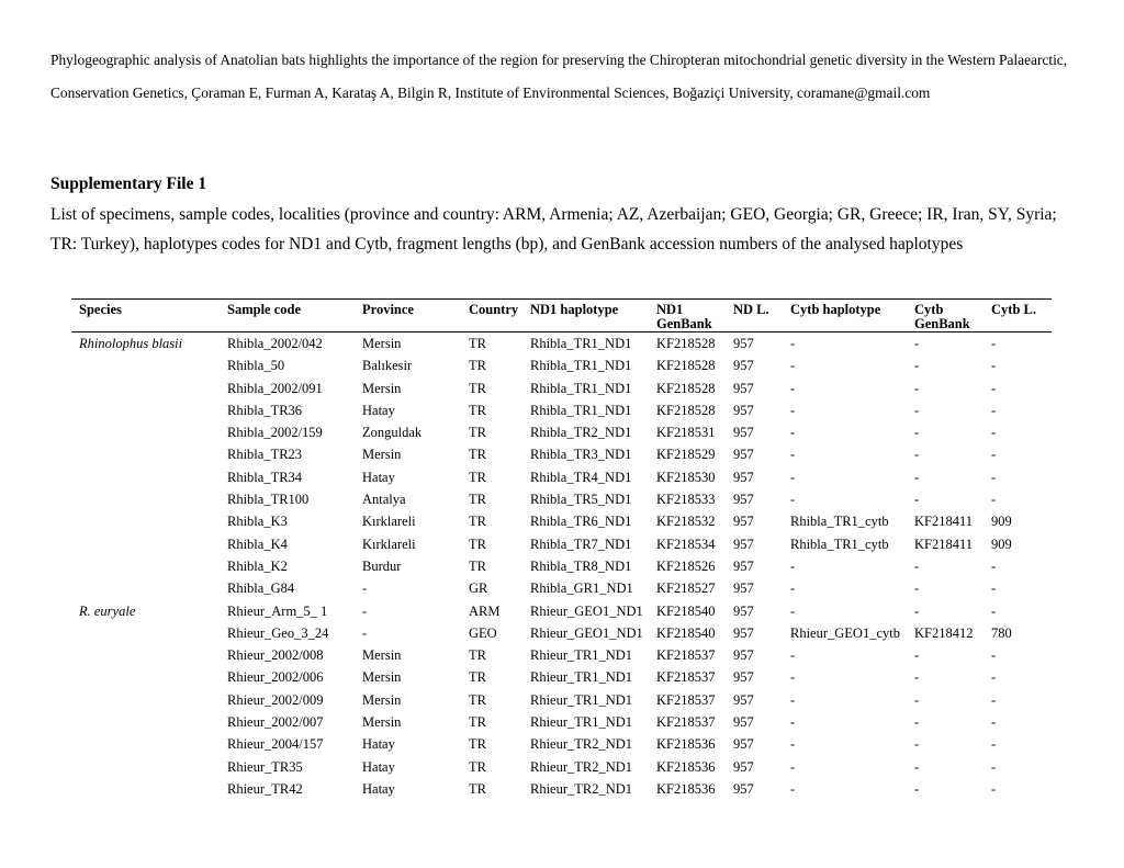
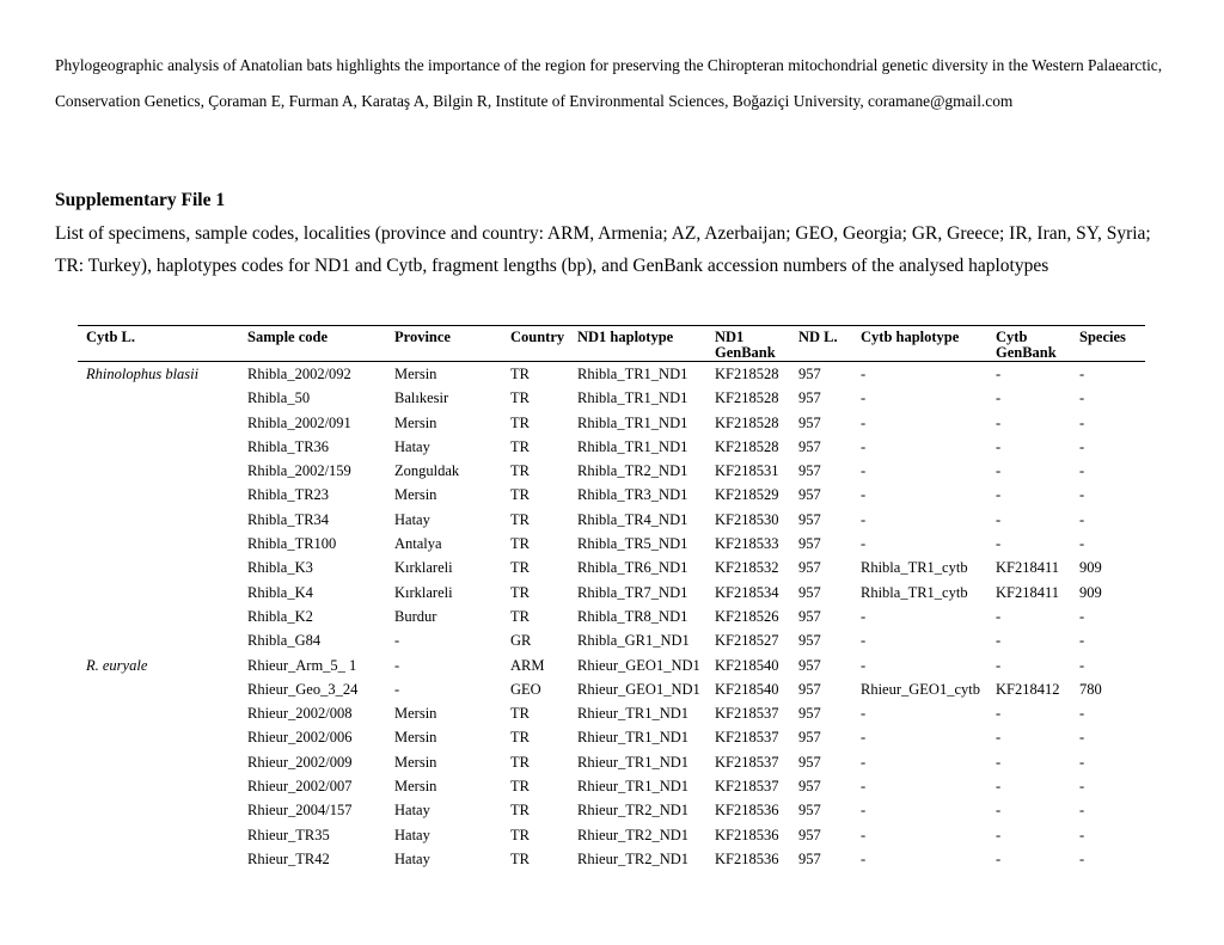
  Phylogeographic analysis of Anatolian bats highlights the importance of the region for preserving the Chiropteran mitochondrial genetic diversity in the Western Palaearctic,
  Conservation Genetics, Çoraman E, Furman A, Karataş A, Bilgin R, Institute of Environmental Sciences, Boğaziçi University, coramane@gmail.com
  Supplementary File 1
  List of specimens, sample codes, localities (province and country: ARM, Armenia; AZ, Azerbaijan; GEO, Georgia; GR, Greece; IR, Iran, SY, Syria;
  TR: Turkey), haplotypes codes for ND1 and Cytb, fragment lengths (bp), and GenBank accession numbers of the analysed haplotypes
- Species
+ Cytb L.
  Sample code
  Province
  Country
  ND1 haplotype
  ND1 GenBank
  ND L.
  Cytb haplotype
  Cytb GenBank
- Cytb L.
+ Species
  Rhinolophus blasii
- Rhibla_2002/042
+ Rhibla_2002/092
  Mersin
  TR
  Rhibla_TR1_ND1
  KF218528
  957
  -
  -
  -
  Rhibla_50
  Balıkesir
  TR
  Rhibla_TR1_ND1
  KF218528
  957
  -
  -
  -
  Rhibla_2002/091
  Mersin
  TR
  Rhibla_TR1_ND1
  KF218528
  957
  -
  -
  -
  Rhibla_TR36
  Hatay
  TR
  Rhibla_TR1_ND1
  KF218528
  957
  -
  -
  -
  Rhibla_2002/159
  Zonguldak
  TR
  Rhibla_TR2_ND1
  KF218531
  957
  -
  -
  -
  Rhibla_TR23
  Mersin
  TR
  Rhibla_TR3_ND1
  KF218529
  957
  -
  -
  -
  Rhibla_TR34
  Hatay
  TR
  Rhibla_TR4_ND1
  KF218530
  957
  -
  -
  -
  Rhibla_TR100
  Antalya
  TR
  Rhibla_TR5_ND1
  KF218533
  957
  -
  -
  -
  Rhibla_K3
  Kırklareli
  TR
  Rhibla_TR6_ND1
  KF218532
  957
  Rhibla_TR1_cytb
  KF218411
  909
  Rhibla_K4
  Kırklareli
  TR
  Rhibla_TR7_ND1
  KF218534
  957
  Rhibla_TR1_cytb
  KF218411
  909
  Rhibla_K2
  Burdur
  TR
  Rhibla_TR8_ND1
  KF218526
  957
  -
  -
  -
  Rhibla_G84
  -
  GR
  Rhibla_GR1_ND1
  KF218527
  957
  -
  -
  -
  R. euryale
  Rhieur_Arm_5_ 1
  -
  ARM
  Rhieur_GEO1_ND1
  KF218540
  957
  -
  -
  -
  Rhieur_Geo_3_24
  -
  GEO
  Rhieur_GEO1_ND1
  KF218540
  957
  Rhieur_GEO1_cytb
  KF218412
  780
  Rhieur_2002/008
  Mersin
  TR
  Rhieur_TR1_ND1
  KF218537
  957
  -
  -
  -
  Rhieur_2002/006
  Mersin
  TR
  Rhieur_TR1_ND1
  KF218537
  957
  -
  -
  -
  Rhieur_2002/009
  Mersin
  TR
  Rhieur_TR1_ND1
  KF218537
  957
  -
  -
  -
  Rhieur_2002/007
  Mersin
  TR
  Rhieur_TR1_ND1
  KF218537
  957
  -
  -
  -
  Rhieur_2004/157
  Hatay
  TR
  Rhieur_TR2_ND1
  KF218536
  957
  -
  -
  -
  Rhieur_TR35
  Hatay
  TR
  Rhieur_TR2_ND1
  KF218536
  957
  -
  -
  -
  Rhieur_TR42
  Hatay
  TR
  Rhieur_TR2_ND1
  KF218536
  957
  -
  -
  -
